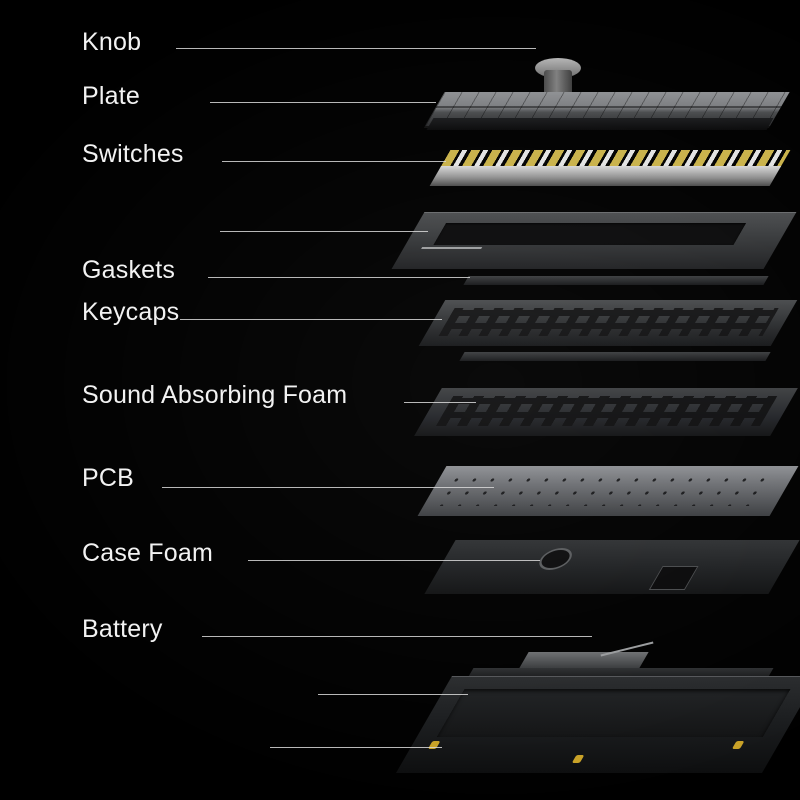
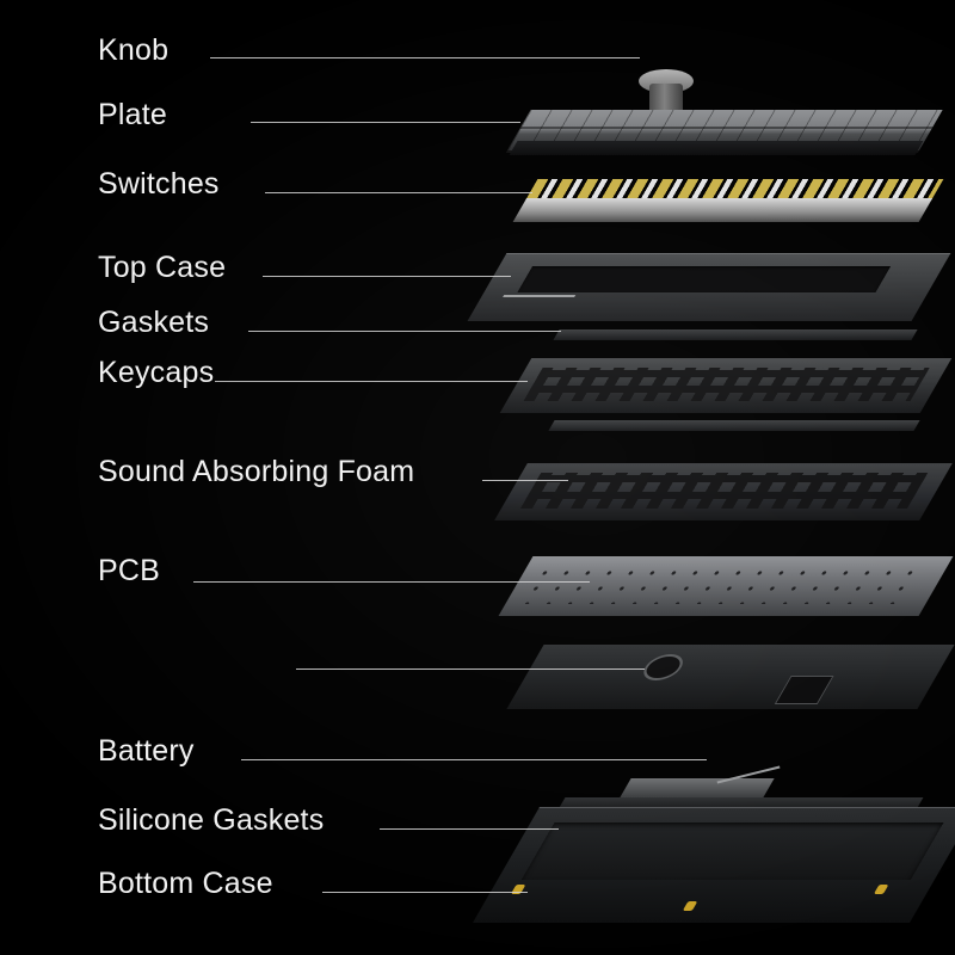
  Knob
  Plate
  Switches
+ Top Case
  Gaskets
  Keycaps
  Sound Absorbing Foam
  PCB
- Case Foam
  Battery
+ Silicone Gaskets
+ Bottom Case
